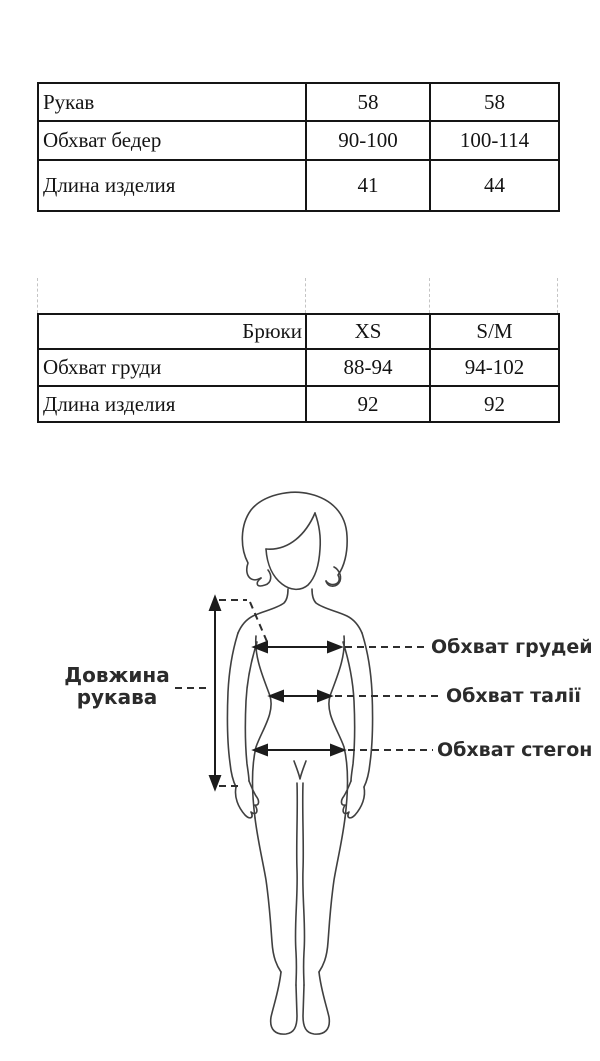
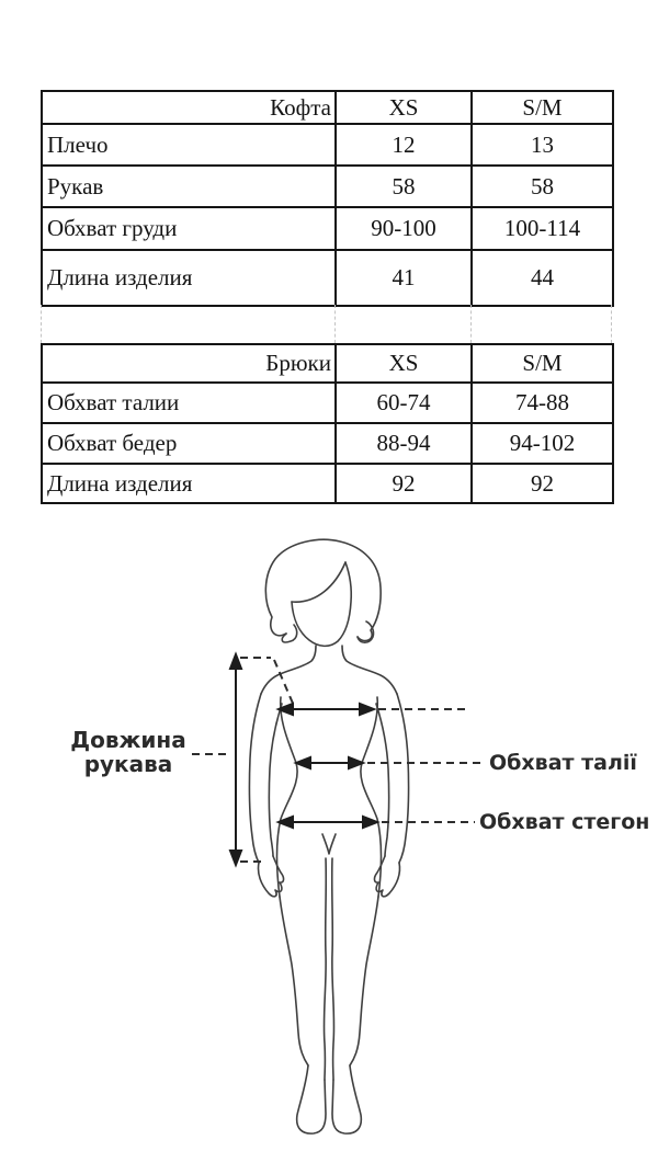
+ Кофта	XS	S/M
+ Плечо	12	13
  Рукав	58	58
- Обхват бедер	90-100	100-114
+ Обхват груди	90-100	100-114
  Длина изделия	41	44
  Брюки	XS	S/M
+ Обхват талии	60-74	74-88
- Обхват груди	88-94	94-102
+ Обхват бедер	88-94	94-102
  Длина изделия	92	92
  Довжина рукава
- Обхват грудей
  Обхват талії
  Обхват стегон
